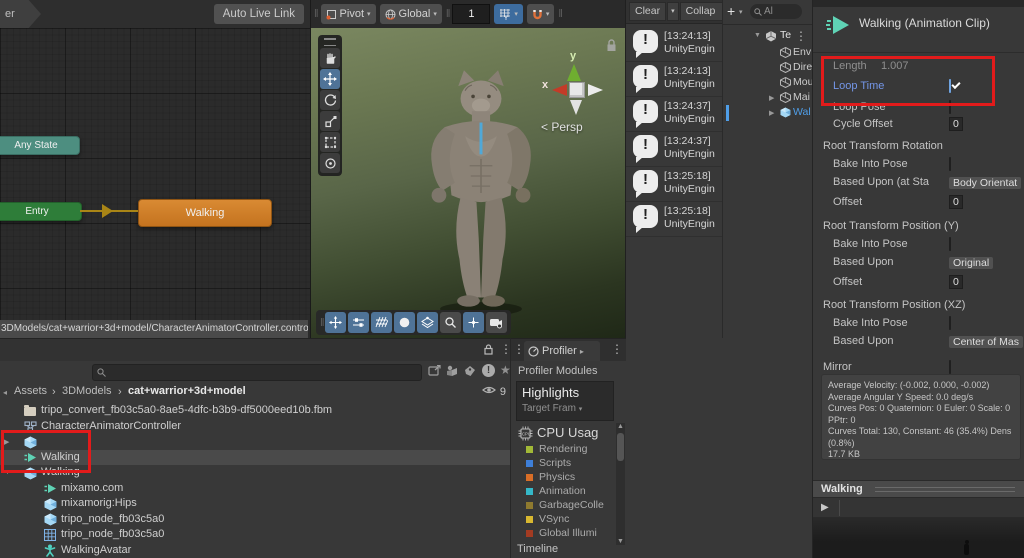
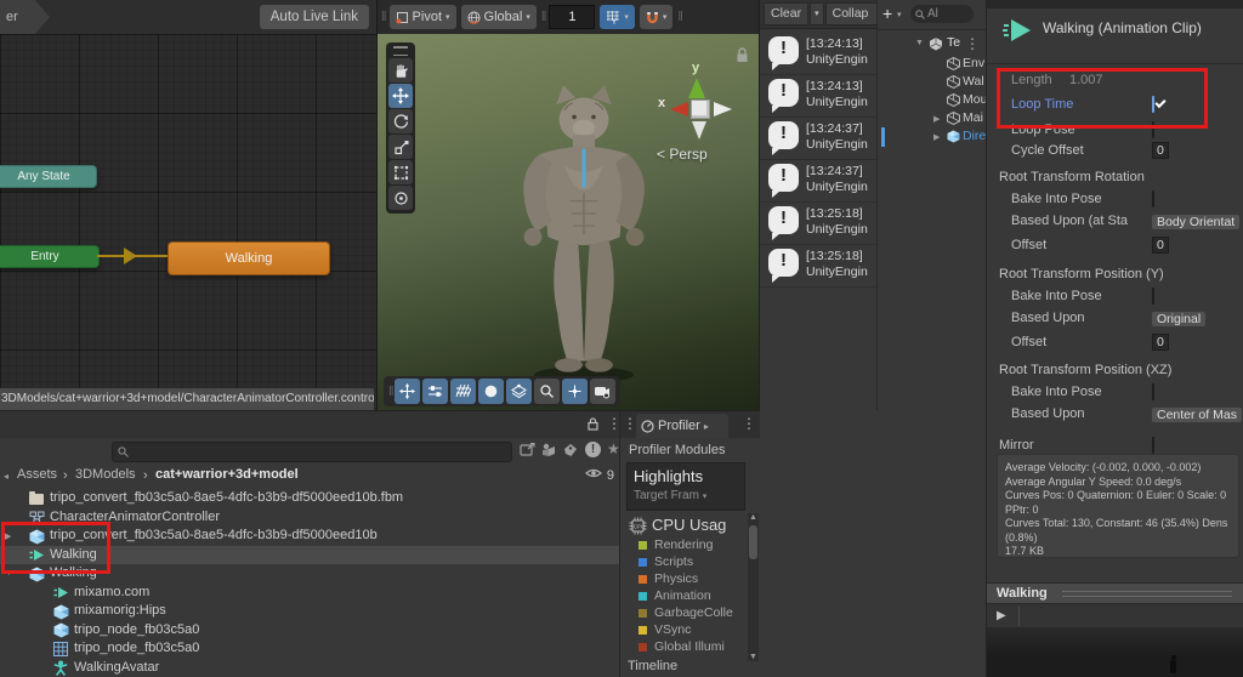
  er
  Auto Live Link
  Any State
  Entry
  Walking
  3DModels/cat+warrior+3d+model/CharacterAnimatorController.contro
  ‖
  Pivot
  Global
  ‖
  1
  ‖
  y
  x
  < Persp
  ‖
  Clear
  Collap
  !
  [13:24:13]
  UnityEngin
  !
  [13:24:13]
  UnityEngin
  !
  [13:24:37]
  UnityEngin
  !
  [13:24:37]
  UnityEngin
  !
  [13:25:18]
  UnityEngin
  !
  [13:25:18]
  UnityEngin
  +
  Al
  Te
  ⋮
  Env
- Dire
+ Wal
  Mou
  Mai
- Wal
+ Dire
  Walking (Animation Clip)
  Length
  1.007
  Loop Time
  Loop Pose
  Cycle Offset
  0
  Root Transform Rotation
  Bake Into Pose
  Based Upon (at Sta
  Body Orientat
  Offset
  0
  Root Transform Position (Y)
  Bake Into Pose
  Based Upon
  Original
  Offset
  0
  Root Transform Position (XZ)
  Bake Into Pose
  Based Upon
  Center of Mas
  Mirror
  Average Velocity: (-0.002, 0.000, -0.002)
  Average Angular Y Speed: 0.0 deg/s
  Curves Pos: 0 Quaternion: 0 Euler: 0 Scale: 0
  PPtr: 0
  Curves Total: 130, Constant: 46 (35.4%) Dens
  (0.8%)
  17.7 KB
  Walking
  ▶
  ⋮
  !
  ★
  ◂
  Assets
  ›
  3DModels
  ›
  cat+warrior+3d+model
  9
  tripo_convert_fb03c5a0-8ae5-4dfc-b3b9-df5000eed10b.fbm
  CharacterAnimatorController
+ tripo_convert_fb03c5a0-8ae5-4dfc-b3b9-df5000eed10b
  Walking
  Walking
  mixamo.com
  mixamorig:Hips
  tripo_node_fb03c5a0
  tripo_node_fb03c5a0
  WalkingAvatar
  ⋮
  Profiler
  ▸
  ⋮
  Profiler Modules
  Highlights
  Target Fram
  CPU Usag
  Rendering
  Scripts
  Physics
  Animation
  GarbageColle
  VSync
  Global Illumi
  Timeline
